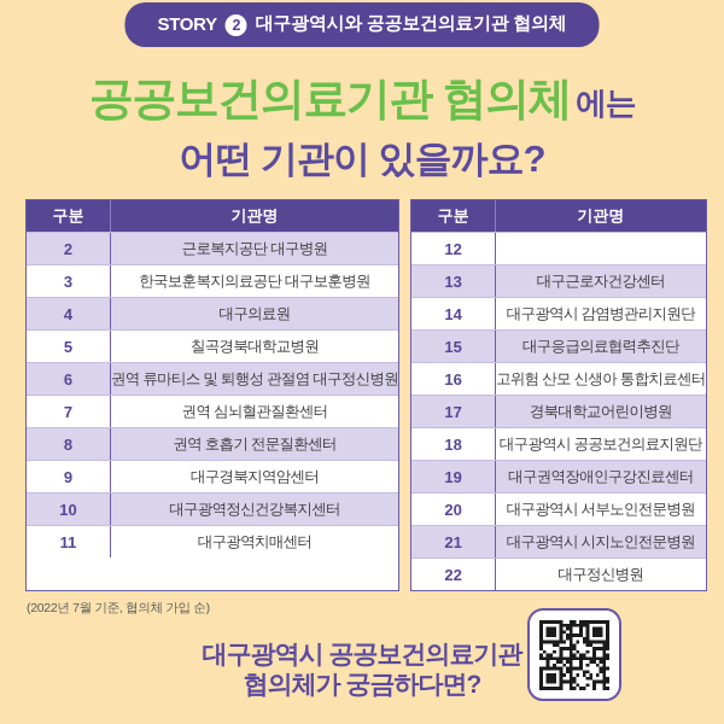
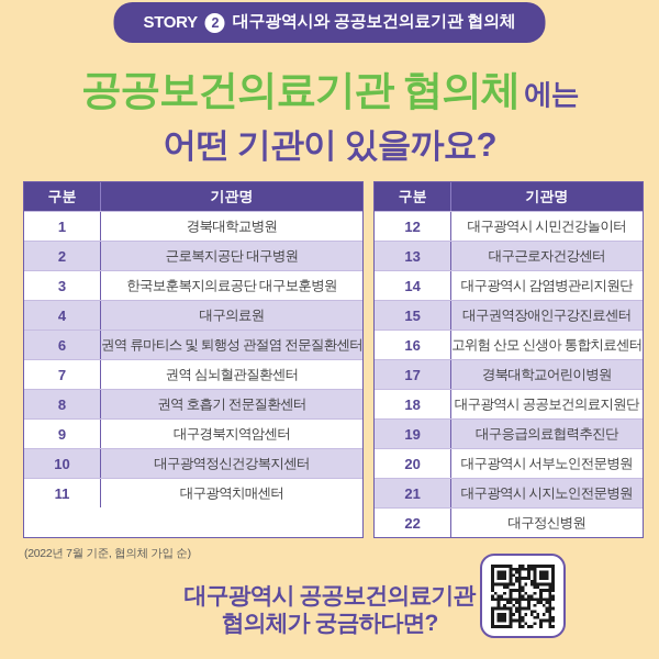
  STORY
  2
  대구광역시와 공공보건의료기관 협의체
  공공보건의료기관 협의체 에는
  어떤 기관이 있을까요?
  구분
  기관명
+ 1
+ 경북대학교병원
  2
  근로복지공단 대구병원
  3
  한국보훈복지의료공단 대구보훈병원
  4
  대구의료원
- 5
- 칠곡경북대학교병원
  6
- 권역 류마티스 및 퇴행성 관절염 대구정신병원
+ 권역 류마티스 및 퇴행성 관절염 전문질환센터
  7
  권역 심뇌혈관질환센터
  8
  권역 호흡기 전문질환센터
  9
  대구경북지역암센터
  10
  대구광역정신건강복지센터
  11
  대구광역치매센터
  구분
  기관명
  12
+ 대구광역시 시민건강놀이터
  13
  대구근로자건강센터
  14
  대구광역시 감염병관리지원단
  15
- 대구응급의료협력추진단
+ 대구권역장애인구강진료센터
  16
  고위험 산모 신생아 통합치료센터
  17
  경북대학교어린이병원
  18
  대구광역시 공공보건의료지원단
  19
- 대구권역장애인구강진료센터
+ 대구응급의료협력추진단
  20
  대구광역시 서부노인전문병원
  21
  대구광역시 시지노인전문병원
  22
  대구정신병원
  (2022년 7월 기준, 협의체 가입 순)
  대구광역시 공공보건의료기관
  협의체가 궁금하다면?
